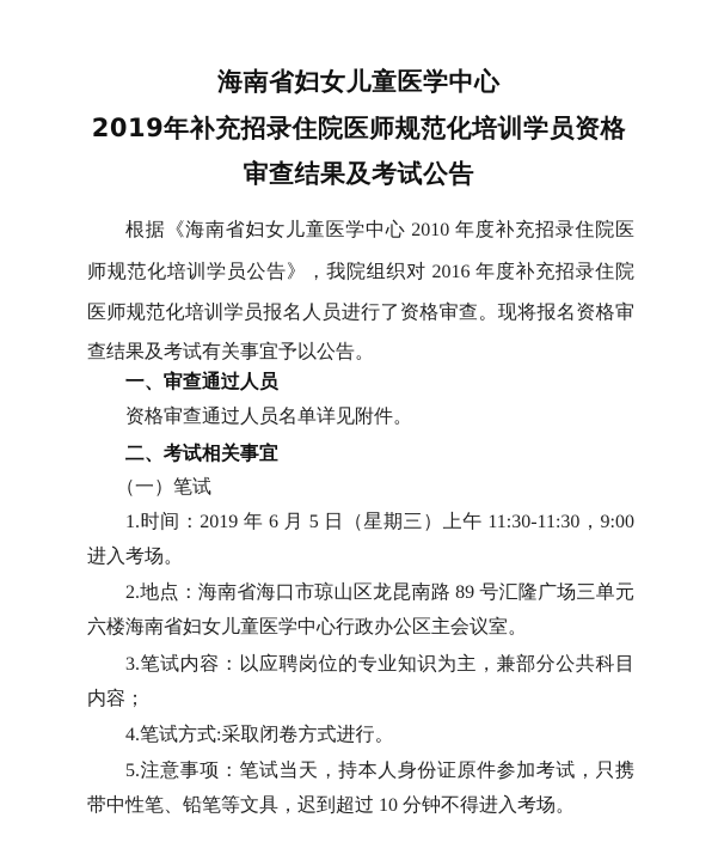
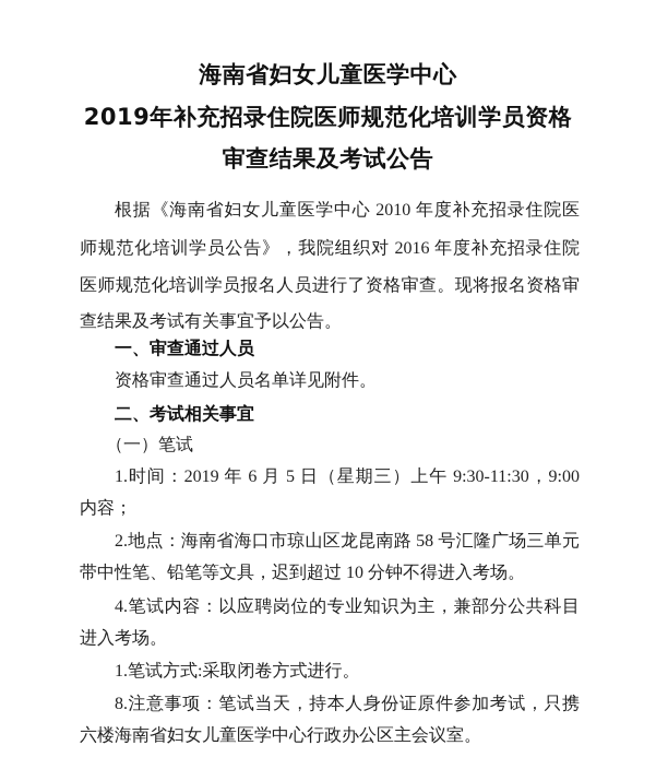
  海南省妇女儿童医学中心
  2019年补充招录住院医师规范化培训学员资格
  审查结果及考试公告
  根据《海南省妇女儿童医学中心 2010 年度补充招录住院医
  师规范化培训学员公告》，我院组织对 2016 年度补充招录住院
  医师规范化培训学员报名人员进行了资格审查。现将报名资格审
  查结果及考试有关事宜予以公告。
  一、审查通过人员
  资格审查通过人员名单详见附件。
  二、考试相关事宜
  （一）笔试
- 1.时间：2019 年 6 月 5 日（星期三）上午 11:30-11:30，9:00
+ 1.时间：2019 年 6 月 5 日（星期三）上午 9:30-11:30，9:00
- 进入考场。
+ 内容；
- 2.地点：海南省海口市琼山区龙昆南路 89 号汇隆广场三单元
+ 2.地点：海南省海口市琼山区龙昆南路 58 号汇隆广场三单元
- 六楼海南省妇女儿童医学中心行政办公区主会议室。
+ 带中性笔、铅笔等文具，迟到超过 10 分钟不得进入考场。
- 3.笔试内容：以应聘岗位的专业知识为主，兼部分公共科目
+ 4.笔试内容：以应聘岗位的专业知识为主，兼部分公共科目
- 内容；
+ 进入考场。
- 4.笔试方式:采取闭卷方式进行。
+ 1.笔试方式:采取闭卷方式进行。
- 5.注意事项：笔试当天，持本人身份证原件参加考试，只携
+ 8.注意事项：笔试当天，持本人身份证原件参加考试，只携
- 带中性笔、铅笔等文具，迟到超过 10 分钟不得进入考场。
+ 六楼海南省妇女儿童医学中心行政办公区主会议室。
